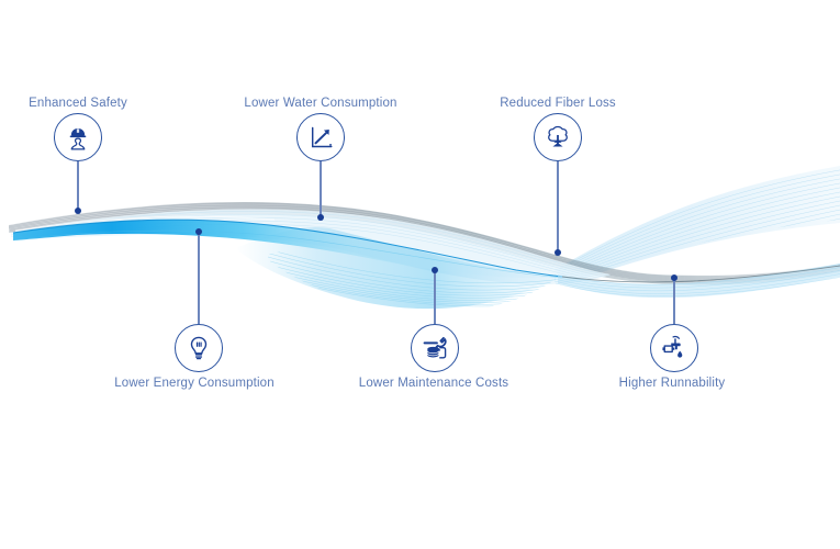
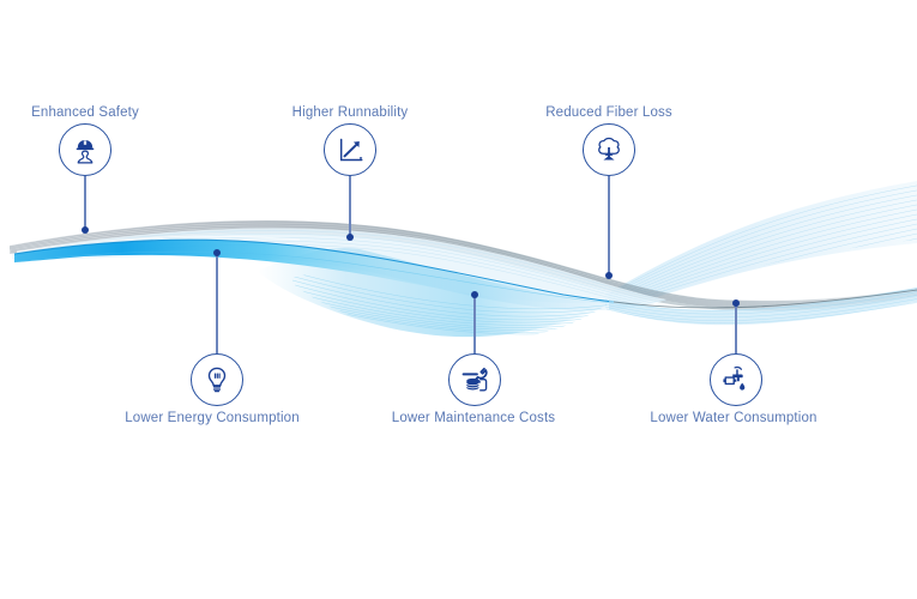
  Enhanced Safety
- Lower Water Consumption
+ Higher Runnability
  Reduced Fiber Loss
  Lower Energy Consumption
  Lower Maintenance Costs
- Higher Runnability
+ Lower Water Consumption
